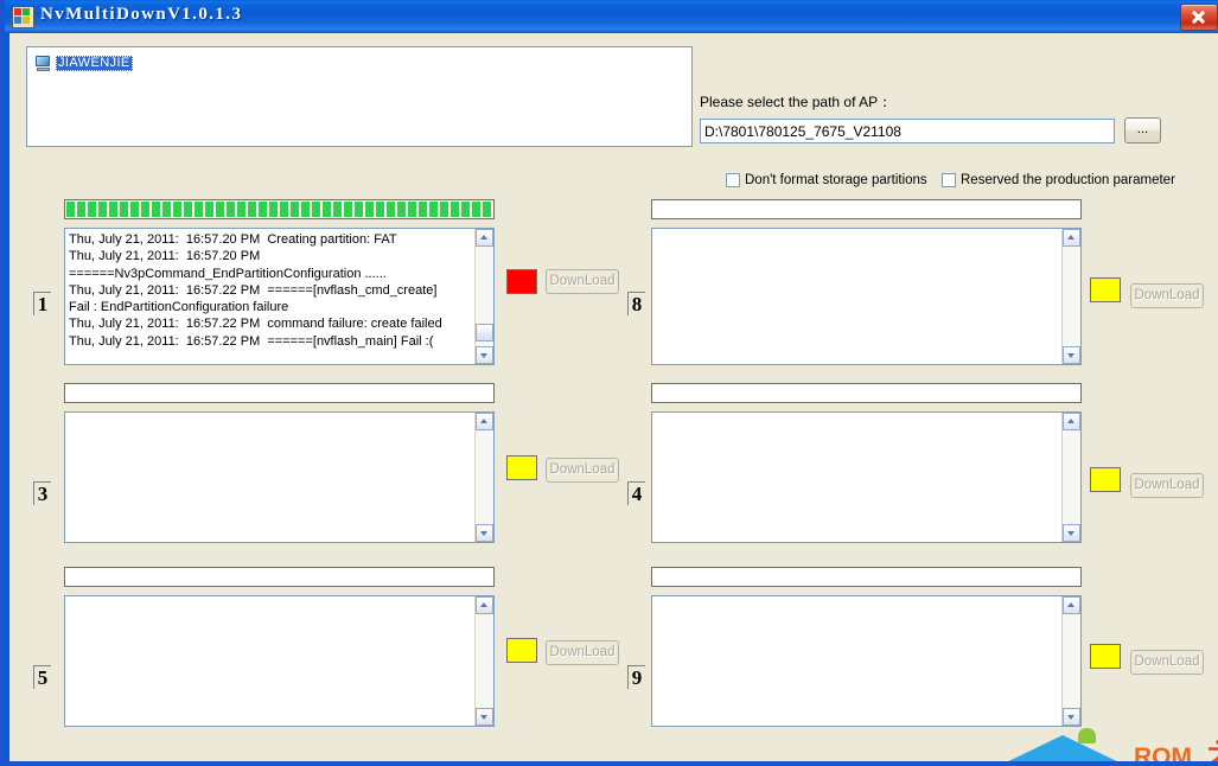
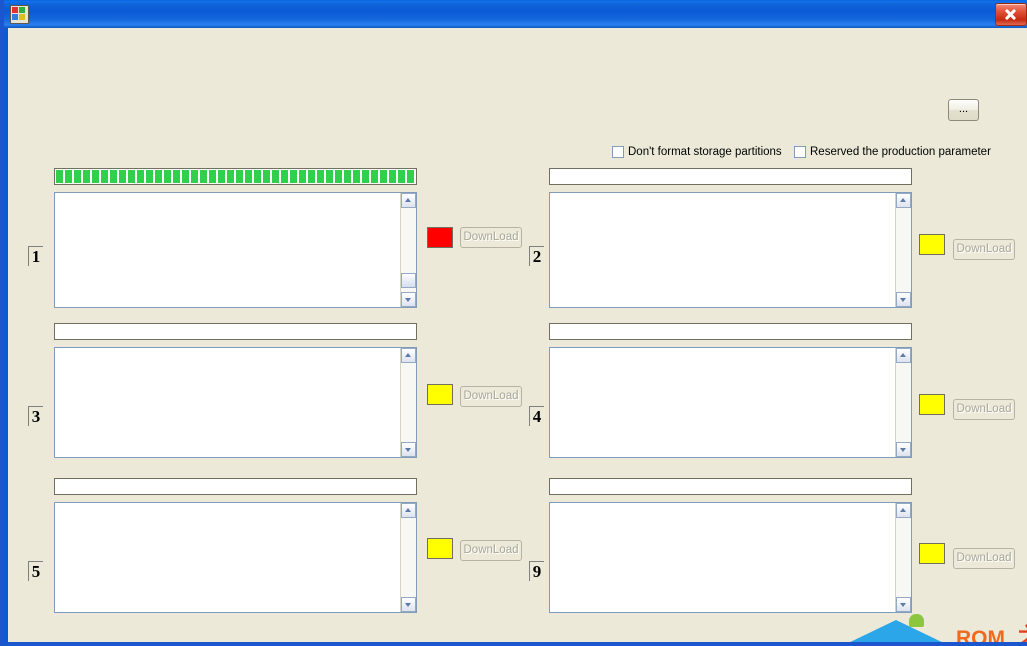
- NvMultiDownV1.0.1.3
- JIAWENJIE
- Please select the path of AP：
- D:\7801\780125_7675_V21108
  ...
  Don't format storage partitions
  Reserved the production parameter
  1
- Thu, July 21, 2011: 16:57.20 PM Creating partition: FAT
- Thu, July 21, 2011: 16:57.20 PM
- ======Nv3pCommand_EndPartitionConfiguration ......
- Thu, July 21, 2011: 16:57.22 PM ======[nvflash_cmd_create]
- Fail : EndPartitionConfiguration failure
- Thu, July 21, 2011: 16:57.22 PM command failure: create failed
- Thu, July 21, 2011: 16:57.22 PM ======[nvflash_main] Fail :(
  DownLoad
- 8
+ 2
  DownLoad
  3
  DownLoad
  4
  DownLoad
  5
  DownLoad
  9
  DownLoad
  ROM
